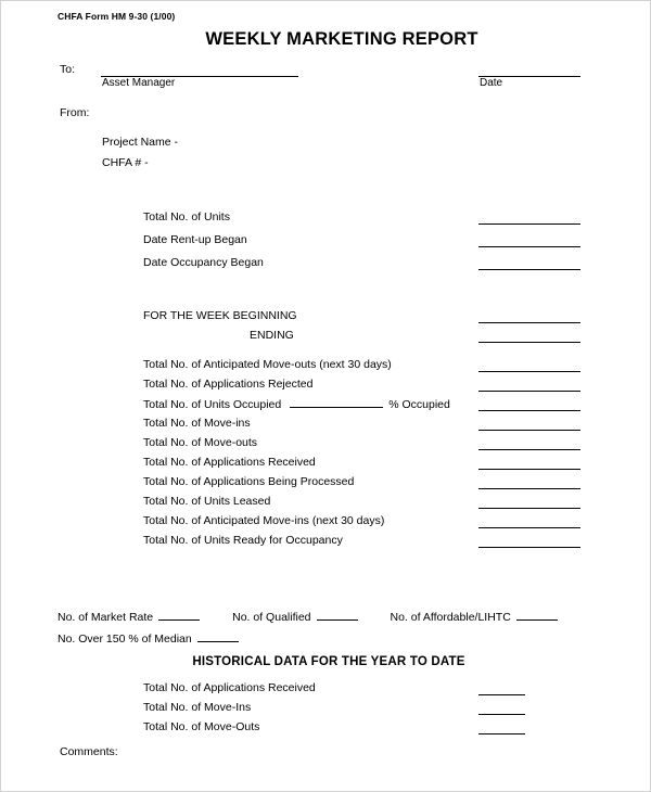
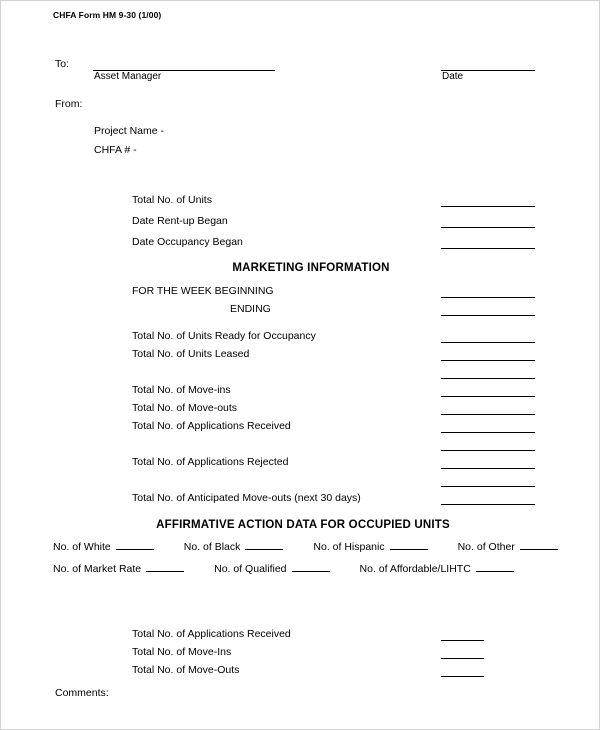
  CHFA Form HM 9-30 (1/00)
- WEEKLY MARKETING REPORT
  To:
  Asset Manager
  Date
  From:
  Project Name -
  CHFA # -
  Total No. of Units
  Date Rent-up Began
  Date Occupancy Began
+ MARKETING INFORMATION
  FOR THE WEEK BEGINNING
  ENDING
- Total No. of Anticipated Move-outs (next 30 days)
+ Total No. of Units Ready for Occupancy
- Total No. of Applications Rejected
+ Total No. of Units Leased
- Total No. of Units Occupied % Occupied
  Total No. of Move-ins
  Total No. of Move-outs
  Total No. of Applications Received
- Total No. of Applications Being Processed
- Total No. of Units Leased
+ Total No. of Applications Rejected
- Total No. of Anticipated Move-ins (next 30 days)
- Total No. of Units Ready for Occupancy
+ Total No. of Anticipated Move-outs (next 30 days)
+ AFFIRMATIVE ACTION DATA FOR OCCUPIED UNITS
+ No. of White No. of Black No. of Hispanic No. of Other
  No. of Market Rate No. of Qualified No. of Affordable/LIHTC
- No. Over 150 % of Median
- HISTORICAL DATA FOR THE YEAR TO DATE
  Total No. of Applications Received
  Total No. of Move-Ins
  Total No. of Move-Outs
  Comments:
